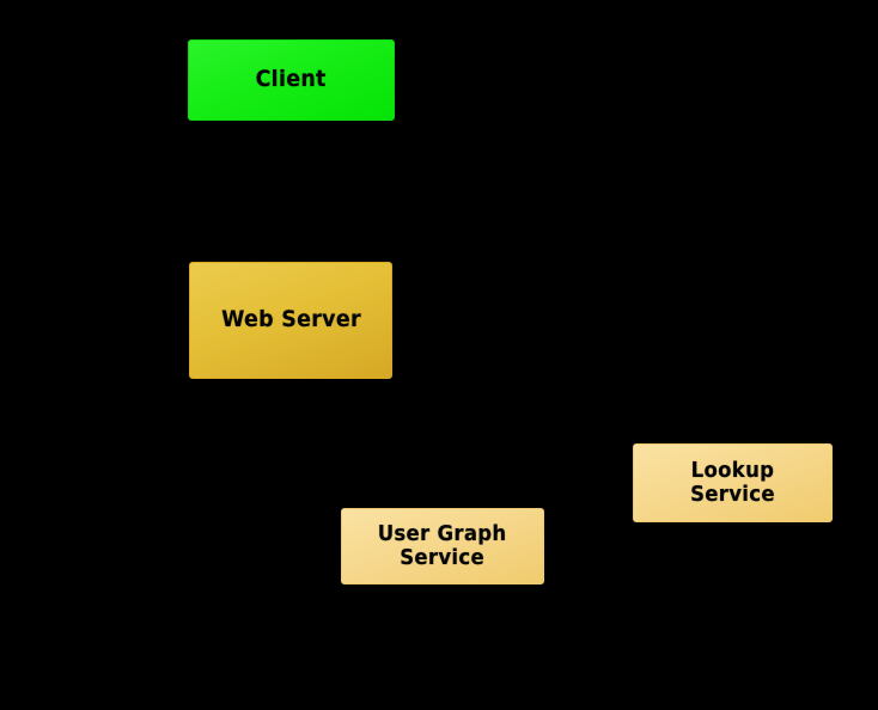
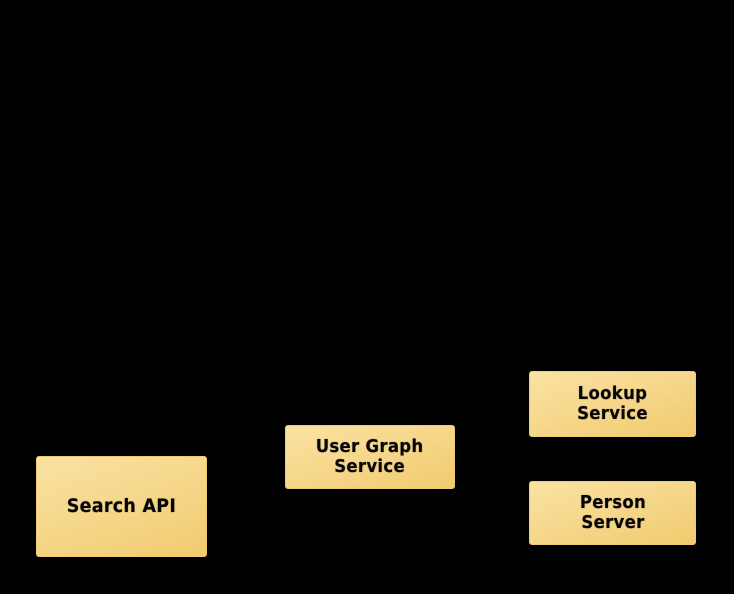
- Client
- Web Server
  Lookup
  Service
  User Graph
  Service
+ Search API
+ Person
+ Server
